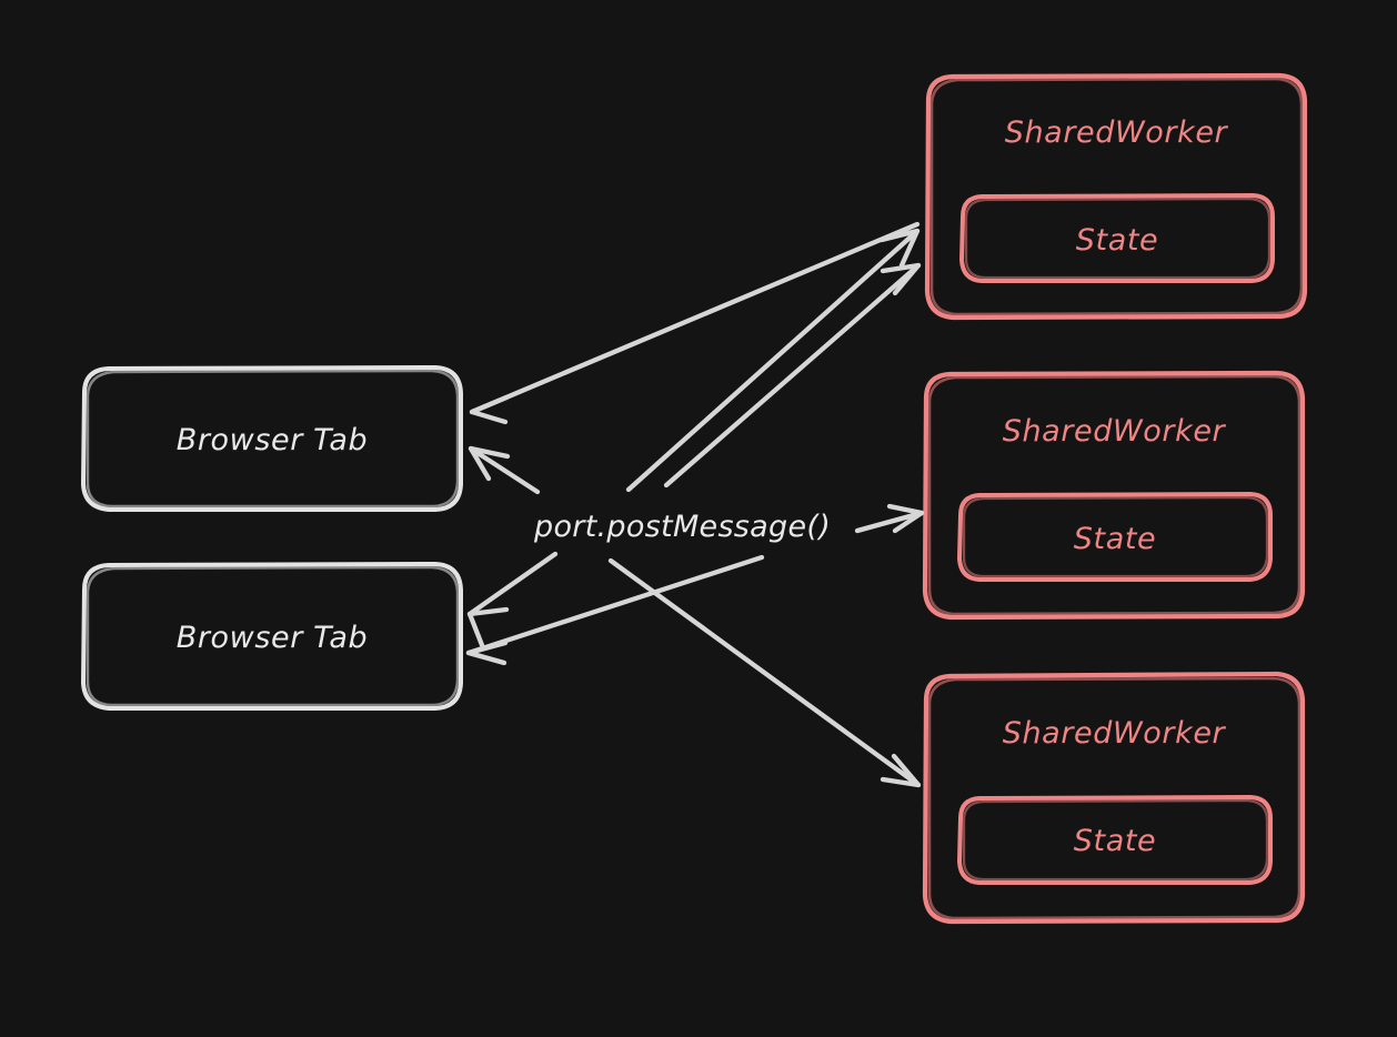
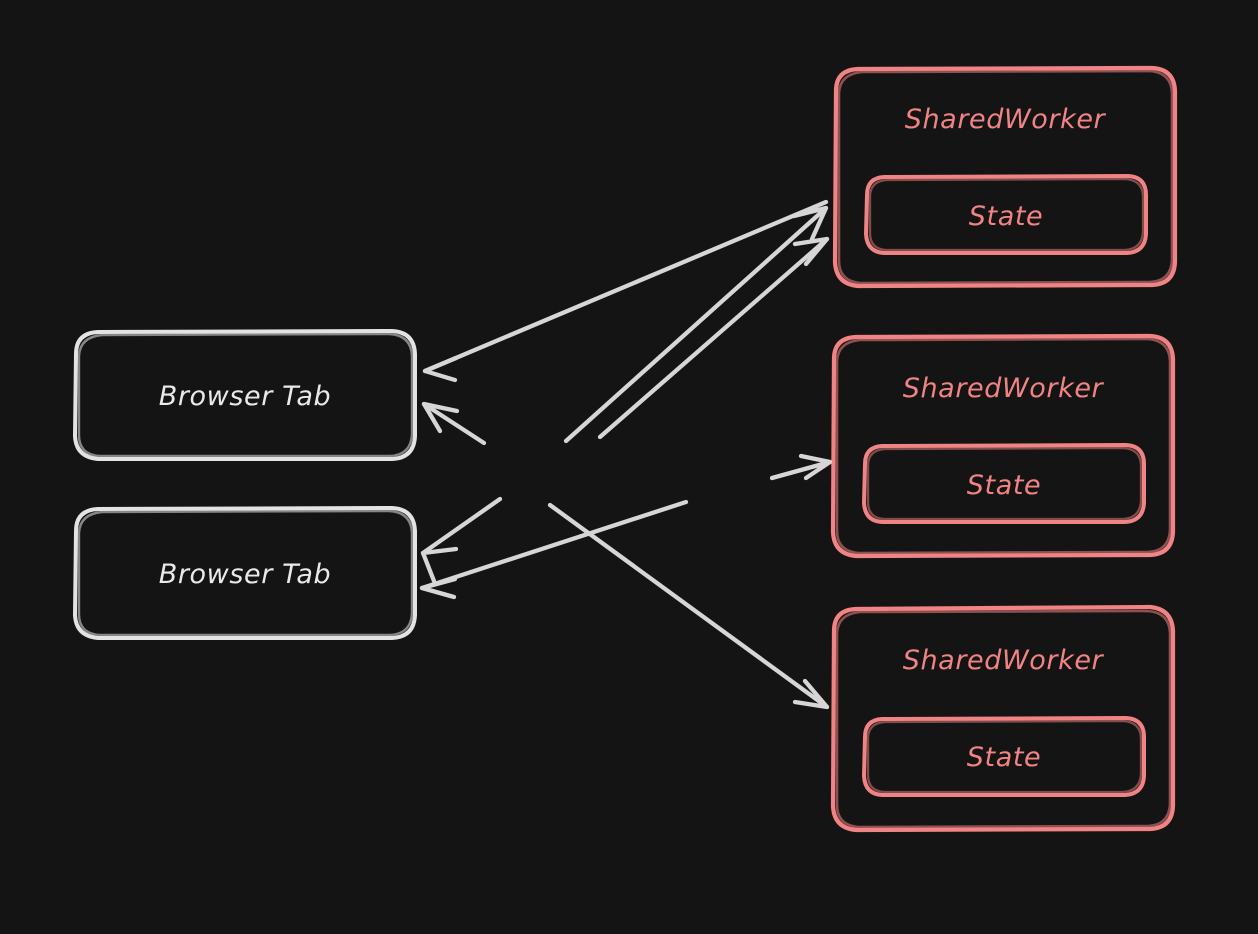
  SharedWorker
  State
  SharedWorker
  State
  SharedWorker
  State
  Browser Tab
  Browser Tab
- port.postMessage()
